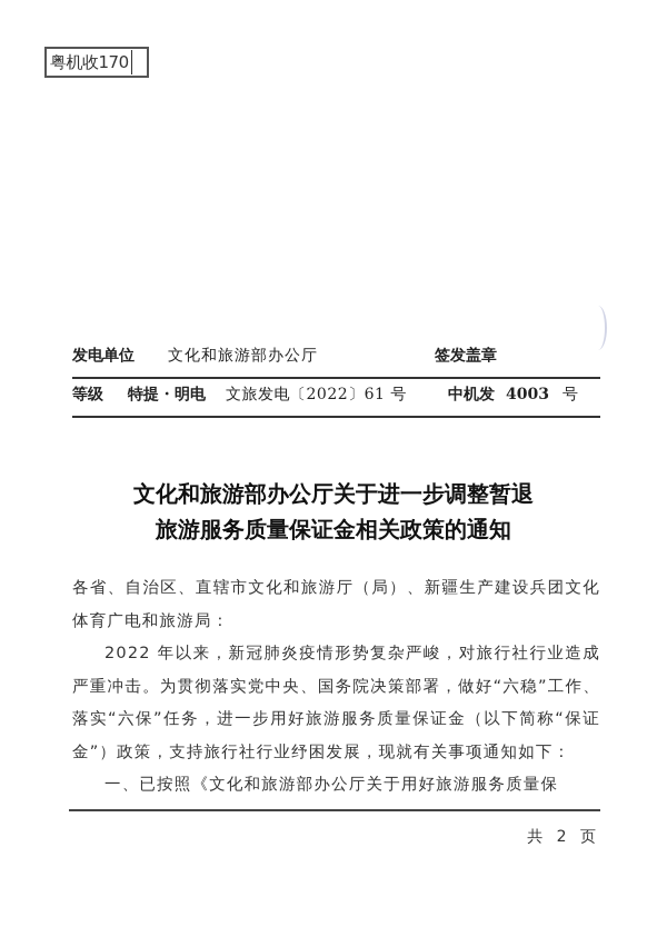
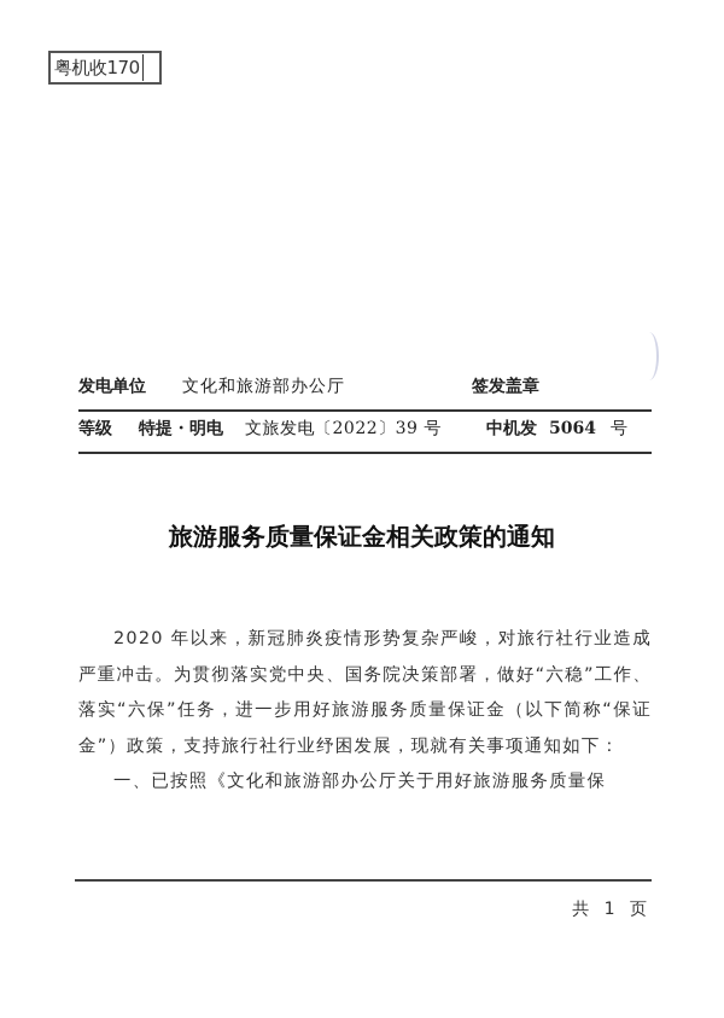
  粤机收170
  发电单位
  文化和旅游部办公厅
  签发盖章
  等级
  特提・明电
- 文旅发电〔2022〕61 号
+ 文旅发电〔2022〕39 号
  中机发
- 4003
+ 5064
  号
- 文化和旅游部办公厅关于进一步调整暂退
  旅游服务质量保证金相关政策的通知
- 各省、自治区、直辖市文化和旅游厅（局）、新疆生产建设兵团文化体育广电和旅游局：
- 2022 年以来，新冠肺炎疫情形势复杂严峻，对旅行社行业造成严重冲击。为贯彻落实党中央、国务院决策部署，做好“六稳”工作、落实“六保”任务，进一步用好旅游服务质量保证金（以下简称“保证金”）政策，支持旅行社行业纾困发展，现就有关事项通知如下：
+ 2020 年以来，新冠肺炎疫情形势复杂严峻，对旅行社行业造成严重冲击。为贯彻落实党中央、国务院决策部署，做好“六稳”工作、落实“六保”任务，进一步用好旅游服务质量保证金（以下简称“保证金”）政策，支持旅行社行业纾困发展，现就有关事项通知如下：
  一、已按照《文化和旅游部办公厅关于用好旅游服务质量保
- 共 2 页
+ 共 1 页
